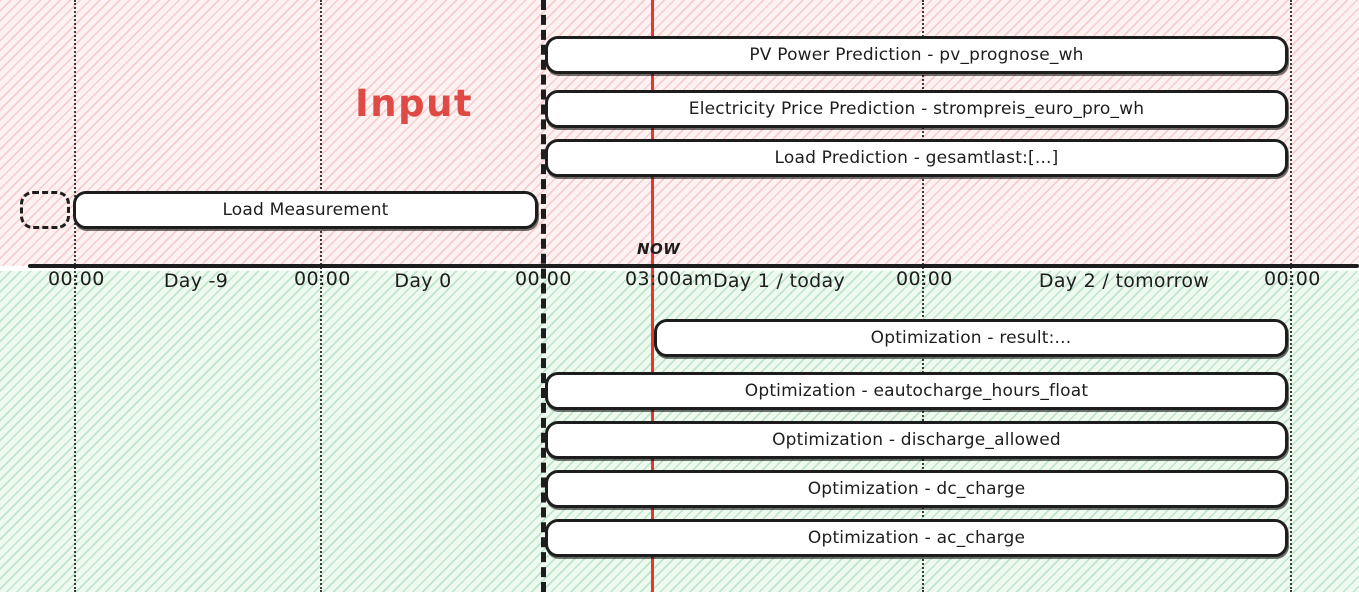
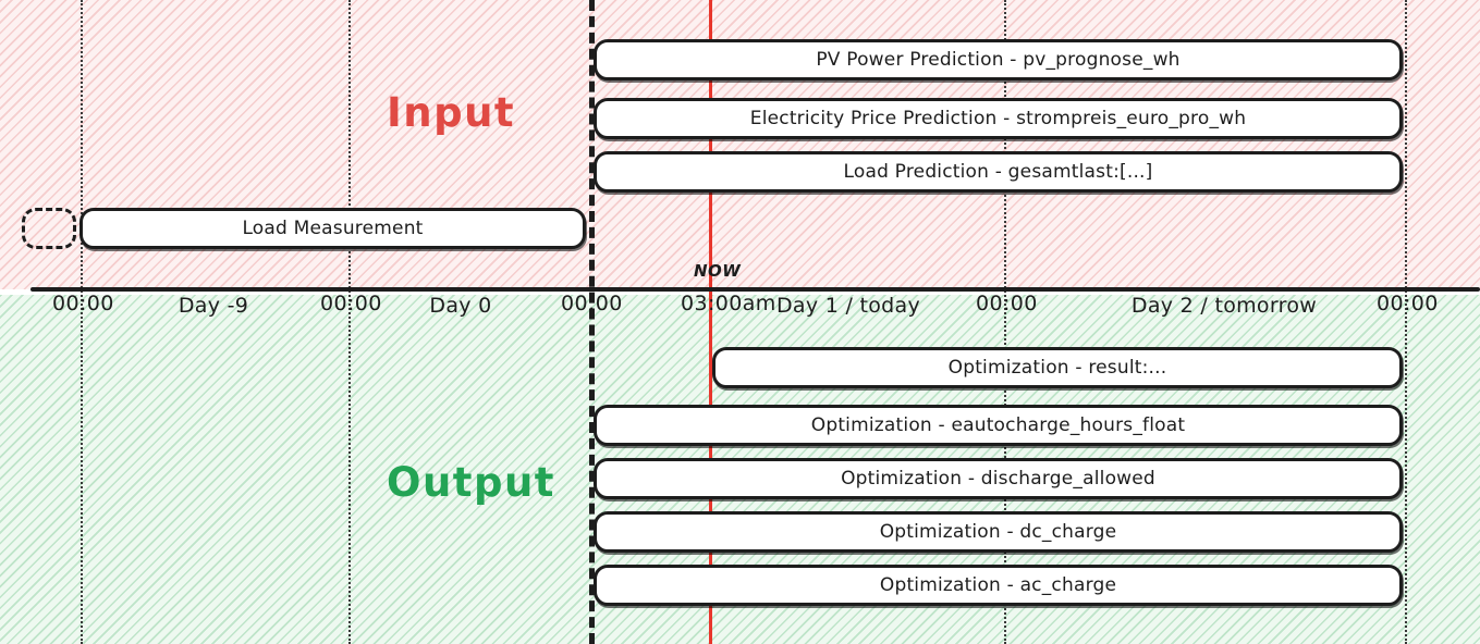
  00:00
  00:00
  00:00
  03:00am
  00:00
  00:00
  Day -9
  Day 0
  Day 1 / today
  Day 2 / tomorrow
  NOW
  Input
+ Output
  PV Power Prediction - pv_prognose_wh
  Electricity Price Prediction - strompreis_euro_pro_wh
  Load Prediction - gesamtlast:[...]
  Load Measurement
  Optimization - result:...
  Optimization - eautocharge_hours_float
  Optimization - discharge_allowed
  Optimization - dc_charge
  Optimization - ac_charge
